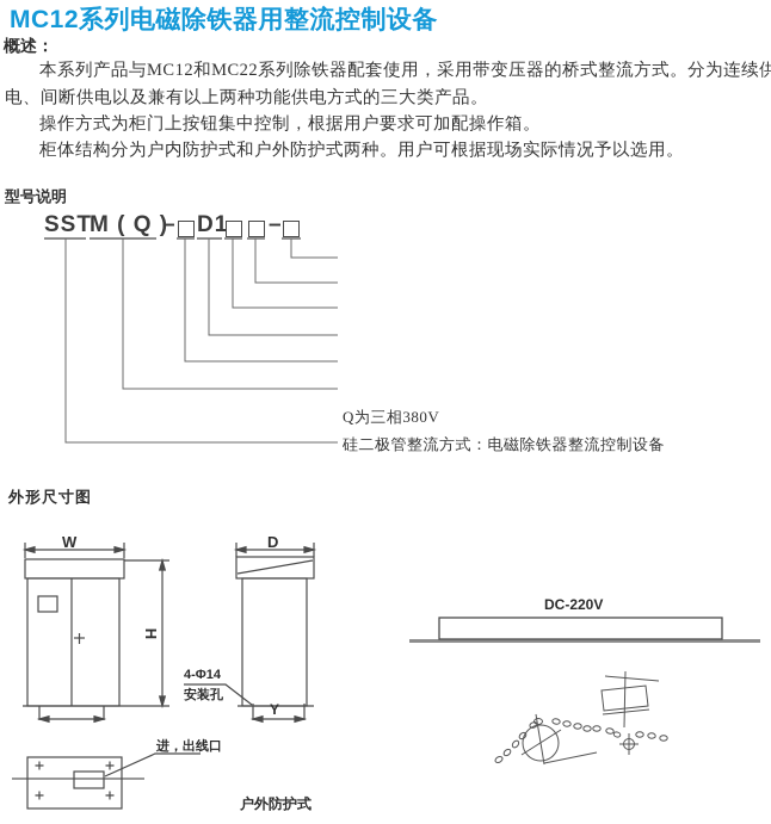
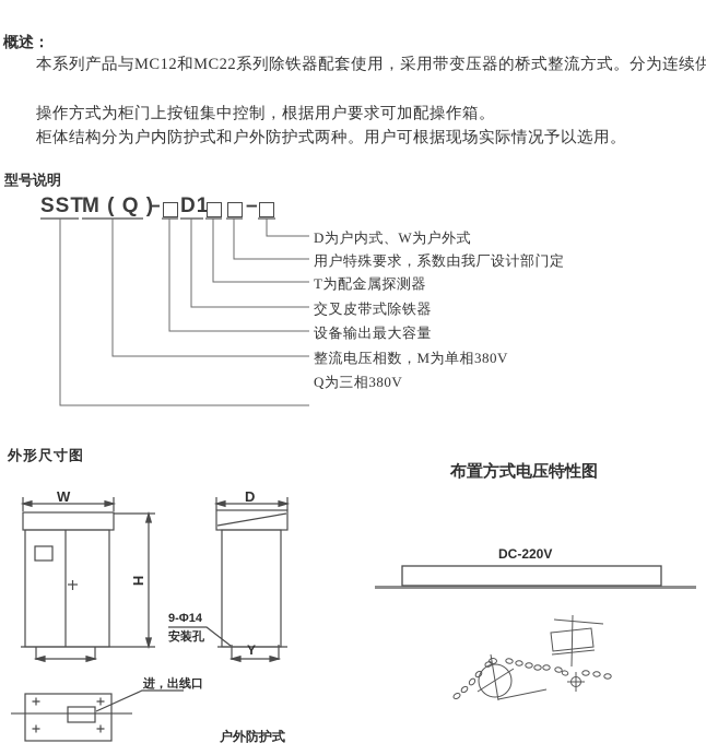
- MC12系列电磁除铁器用整流控制设备
  概述：
  本系列产品与MC12和MC22系列除铁器配套使用，采用带变压器的桥式整流方式。分为连续供
- 电、间断供电以及兼有以上两种功能供电方式的三大类产品。
  操作方式为柜门上按钮集中控制，根据用户要求可加配操作箱。
  柜体结构分为户内防护式和户外防护式两种。用户可根据现场实际情况予以选用。
  型号说明
  SST
  M ( Q )
  –
  D1
  –
+ D为户内式、W为户外式
+ 用户特殊要求，系数由我厂设计部门定
+ T为配金属探测器
+ 交叉皮带式除铁器
+ 设备输出最大容量
+ 整流电压相数，M为单相380V
  Q为三相380V
- 硅二极管整流方式：电磁除铁器整流控制设备
  外形尺寸图
+ 布置方式电压特性图
  W
  D
  Y
- 4-Φ14
+ 9-Φ14
  安装孔
  进，出线口
  户外防护式
  DC-220V
